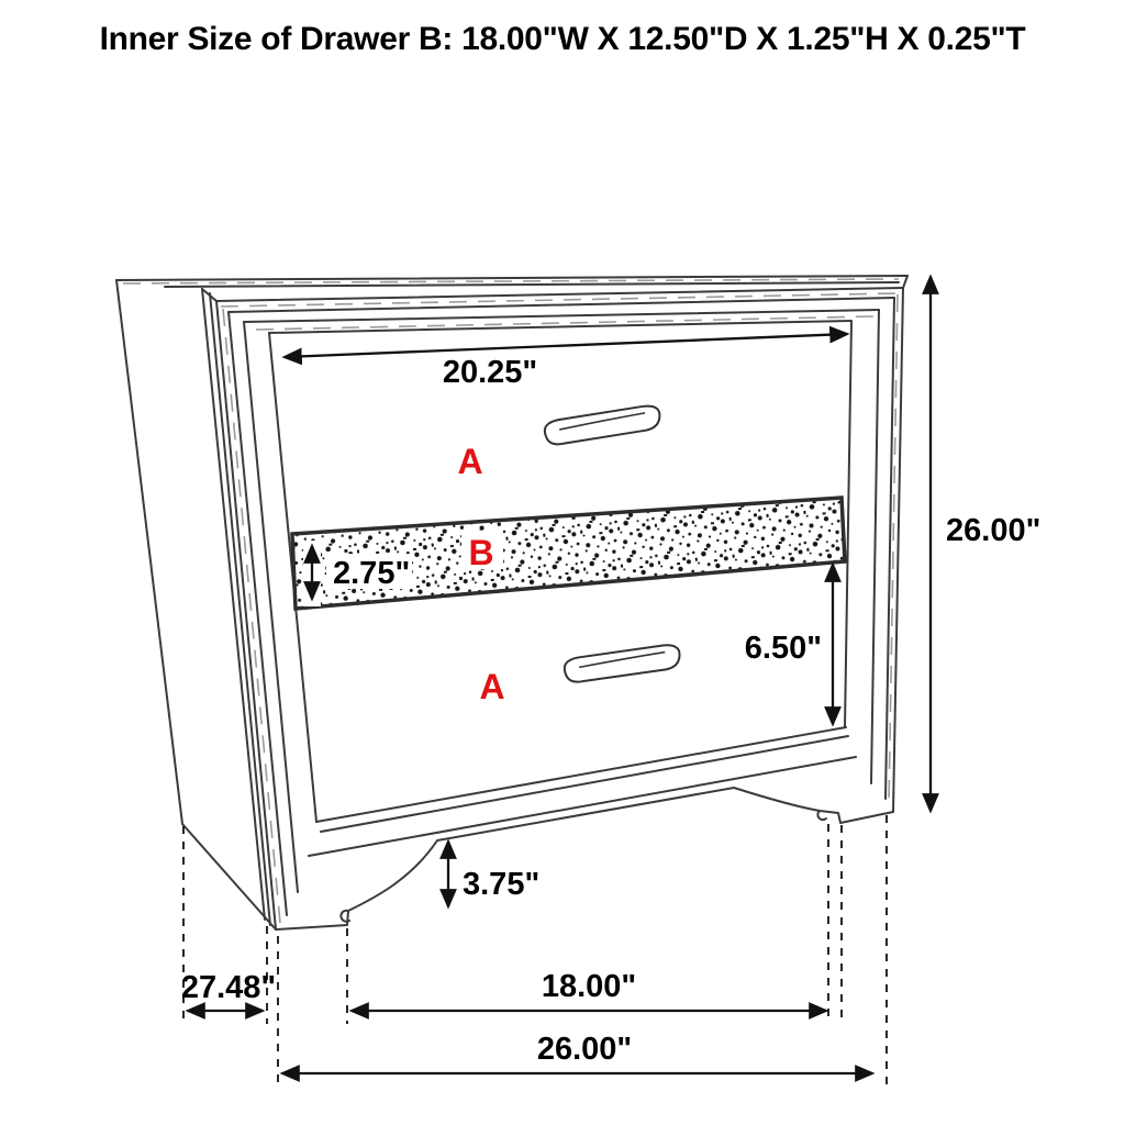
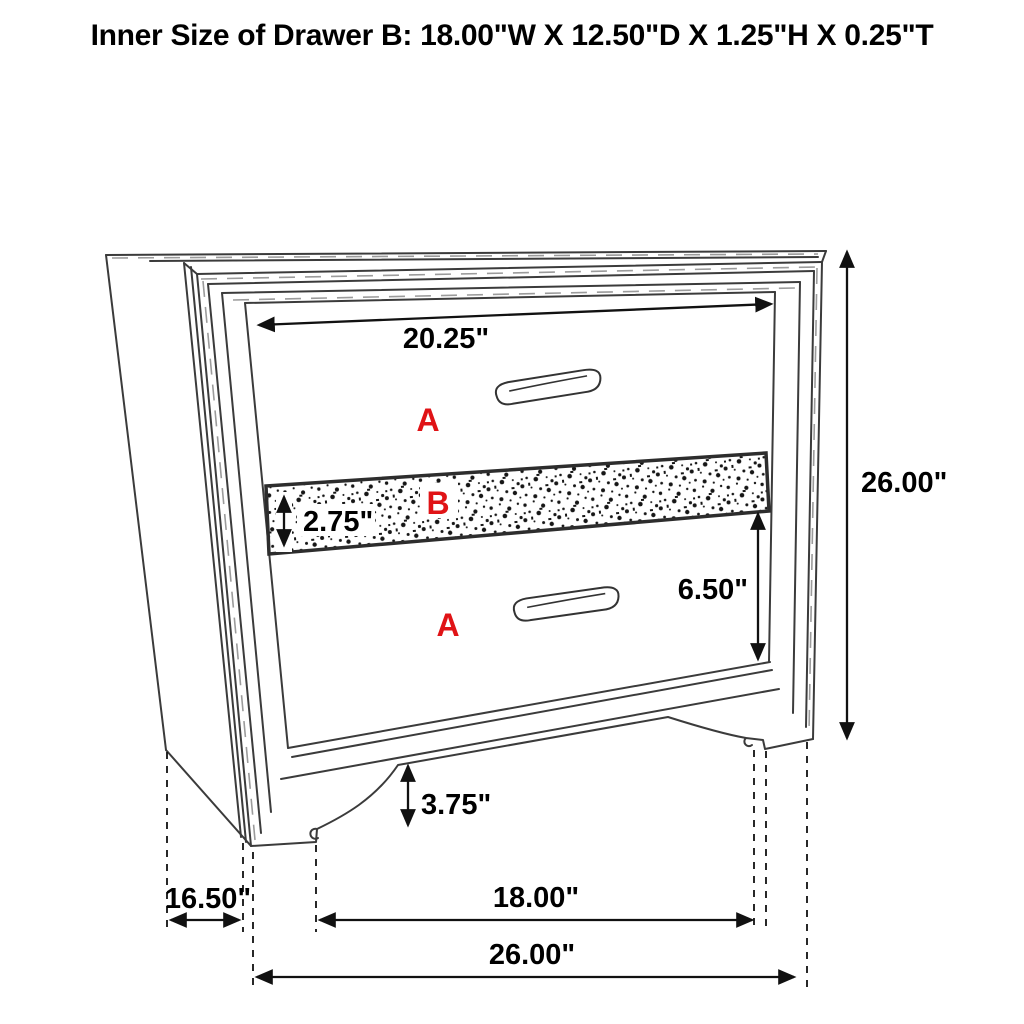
  Inner Size of Drawer B: 18.00"W X 12.50"D X 1.25"H X 0.25"T
  20.25"
  26.00"
  2.75"
  6.50"
  3.75"
- 27.48"
+ 16.50"
  18.00"
  26.00"
  A
  B
  A
